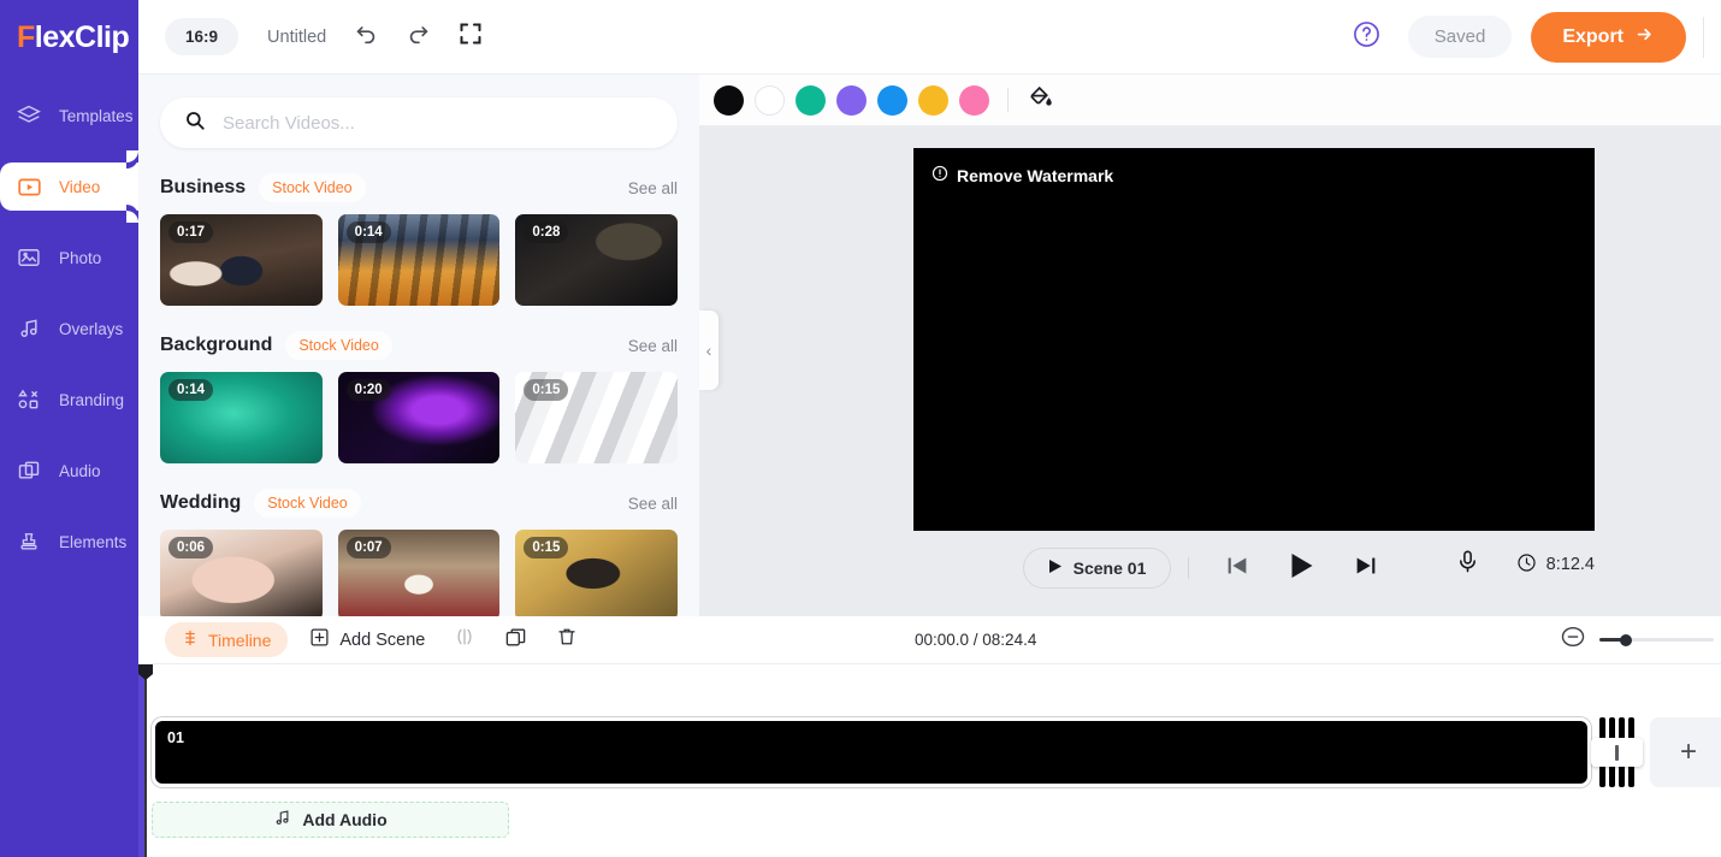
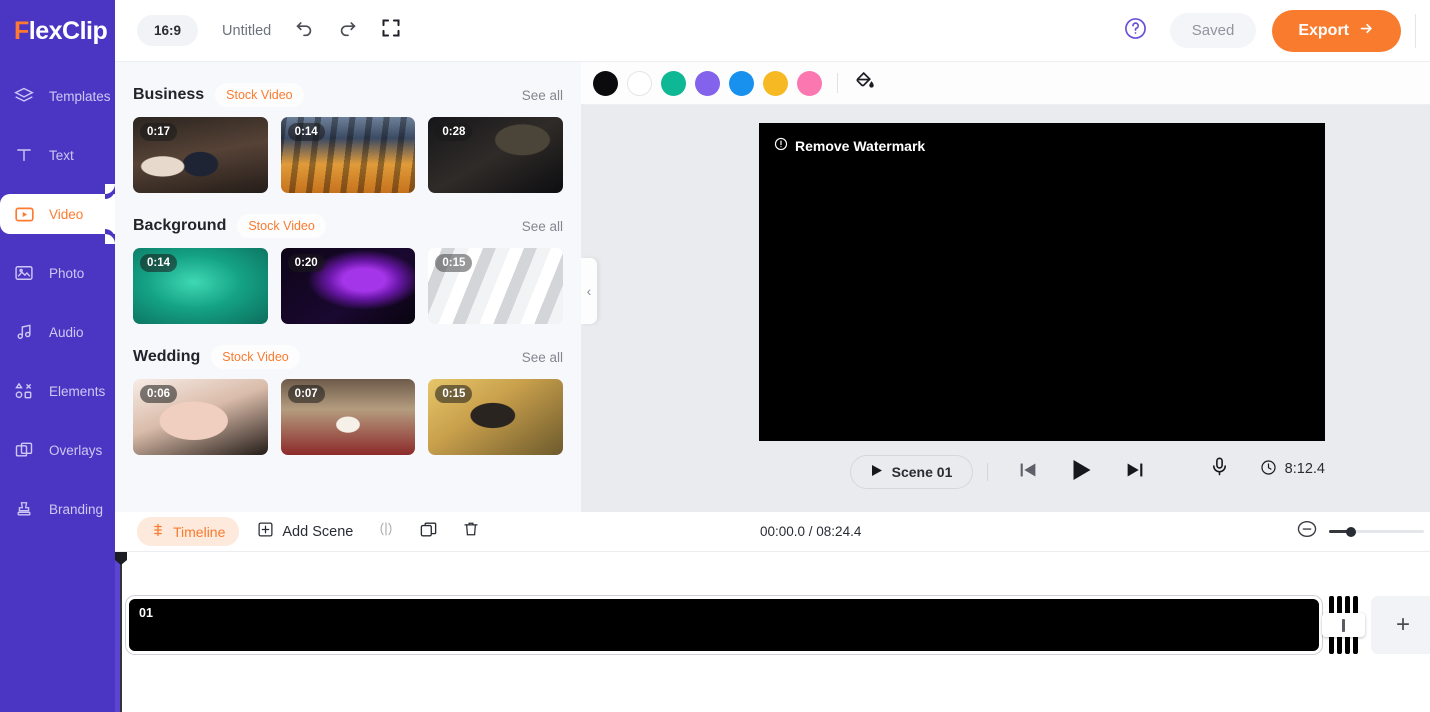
  F
  lexClip
  Templates
+ Text
  Video
  Photo
- Overlays
+ Audio
- Branding
+ Elements
- Audio
+ Overlays
- Elements
+ Branding
  16:9
  Untitled
  Saved
  Export
- Search Videos...
  Business
  Stock Video
  See all
  0:17
  0:14
  0:28
  Background
  Stock Video
  See all
  0:14
  0:20
  0:15
  Wedding
  Stock Video
  See all
  0:06
  0:07
  0:15
  ‹
  Remove Watermark
  Scene 01
  8:12.4
  Timeline
  Add Scene
  00:00.0 / 08:24.4
  01
  +
- Add Audio
